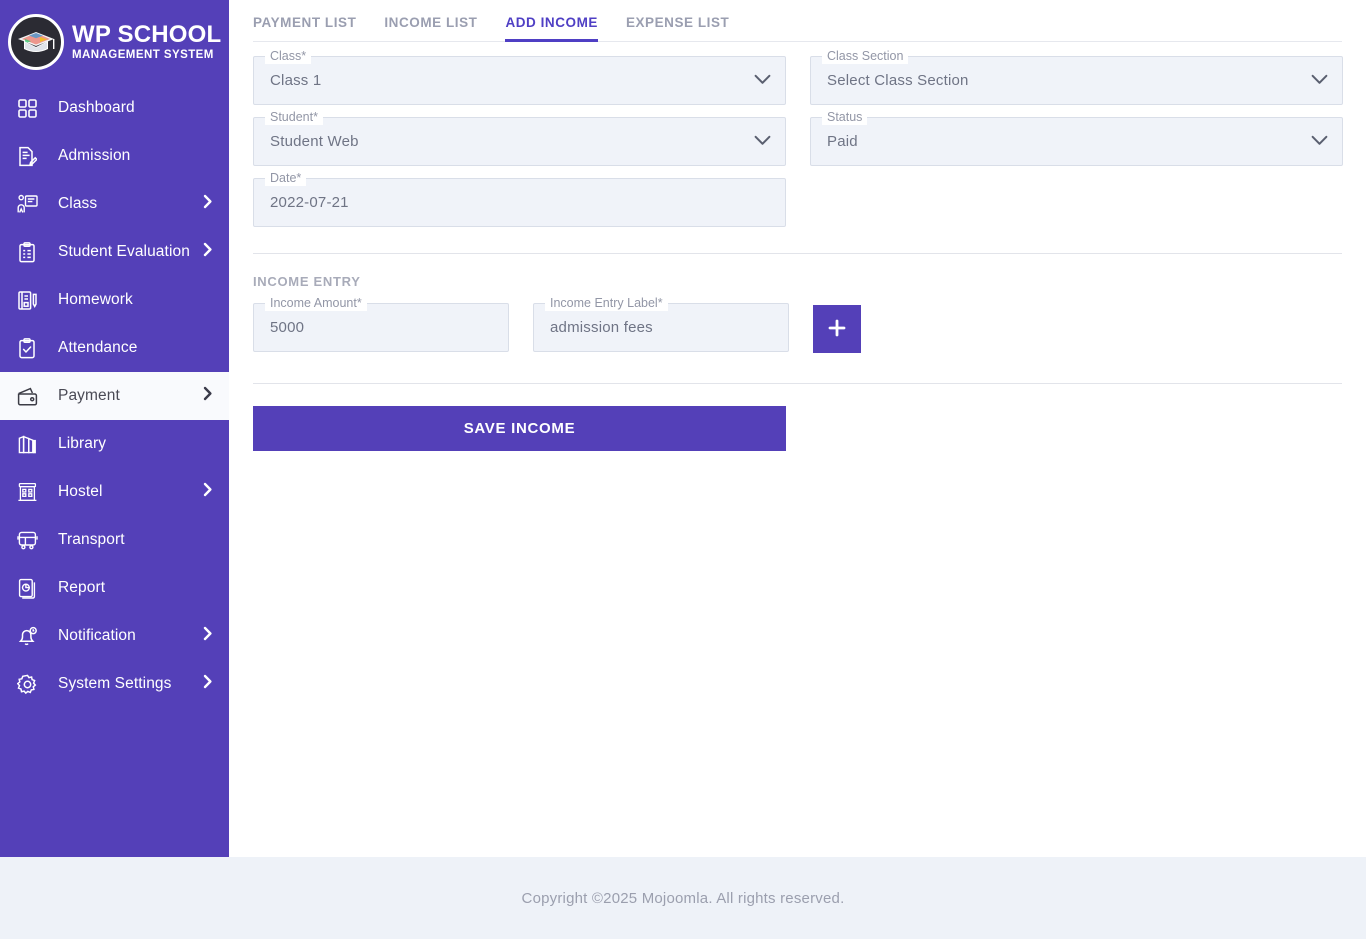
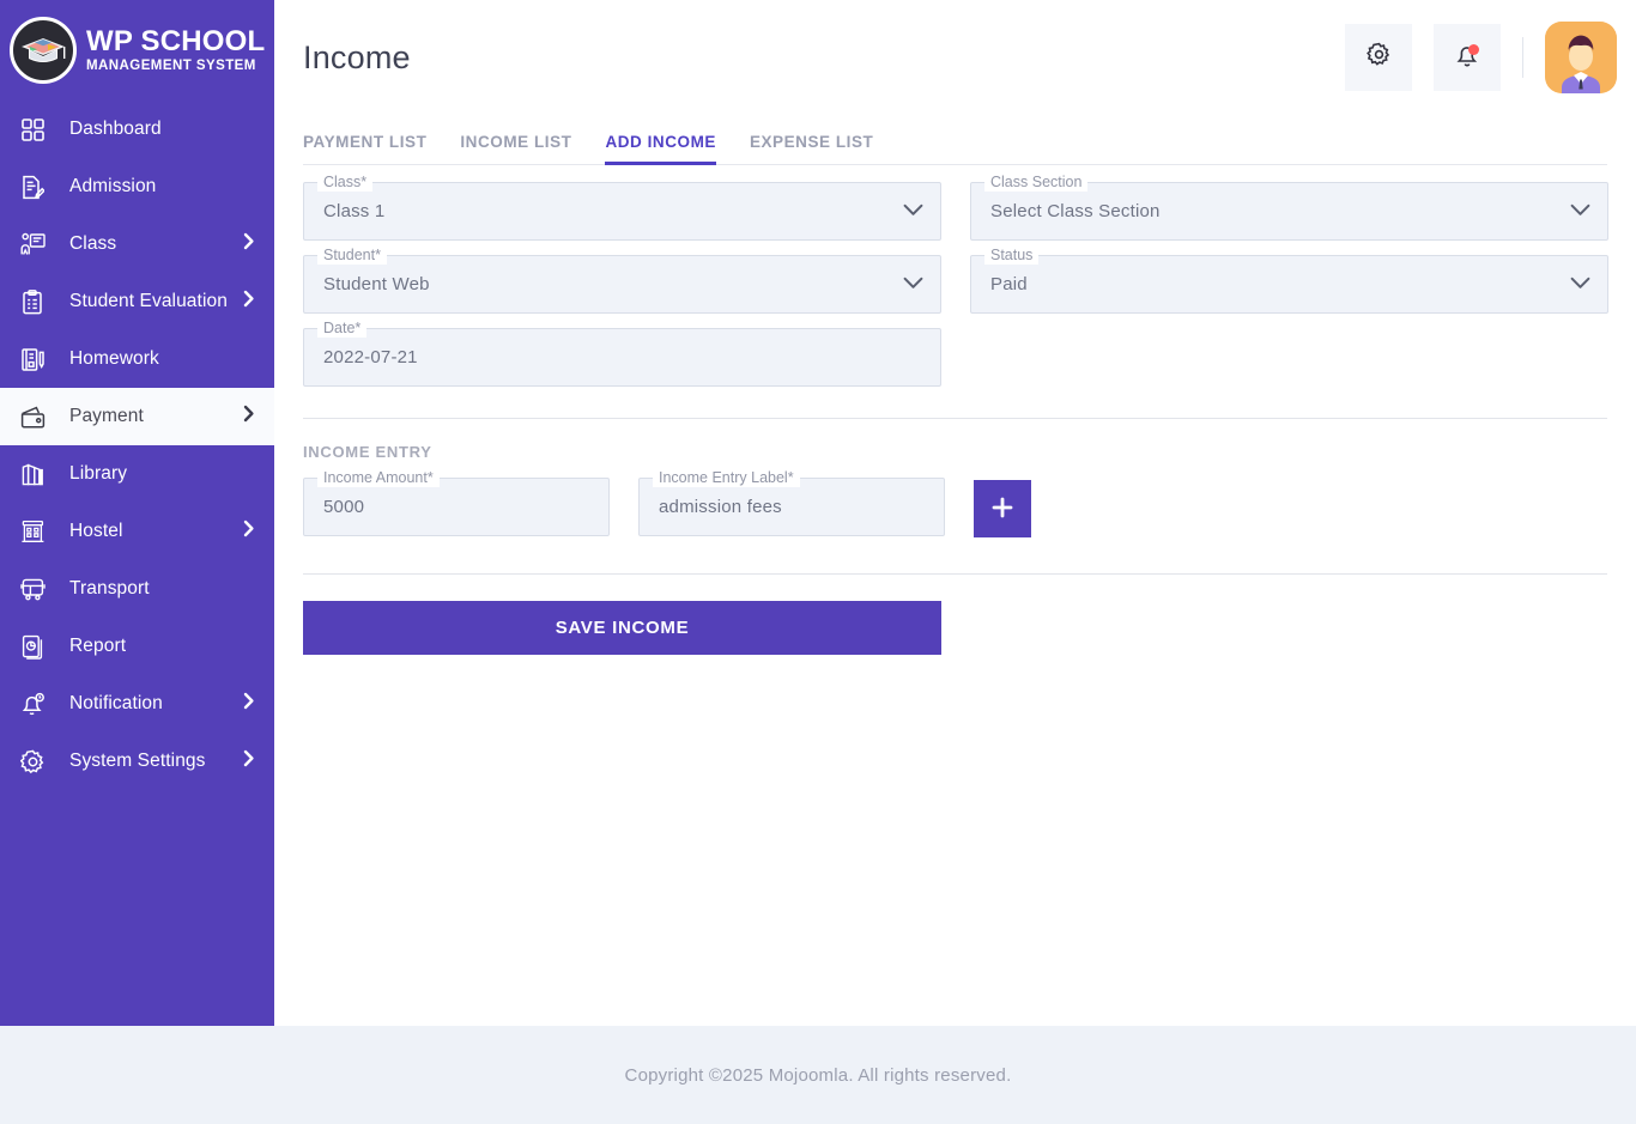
  WP SCHOOL
  MANAGEMENT SYSTEM
  Dashboard
  Admission
  Class
  Student Evaluation
  Homework
- Attendance
  Payment
  Library
  Hostel
  Transport
  Report
  Notification
  System Settings
+ Income
  PAYMENT LIST
  INCOME LIST
  ADD INCOME
  EXPENSE LIST
  Class*
  Class 1
  Class Section
  Select Class Section
  Student*
  Student Web
  Status
  Paid
  Date*
  2022-07-21
  INCOME ENTRY
  Income Amount*
  5000
  Income Entry Label*
  admission fees
  SAVE INCOME
  Copyright ©2025 Mojoomla. All rights reserved.
